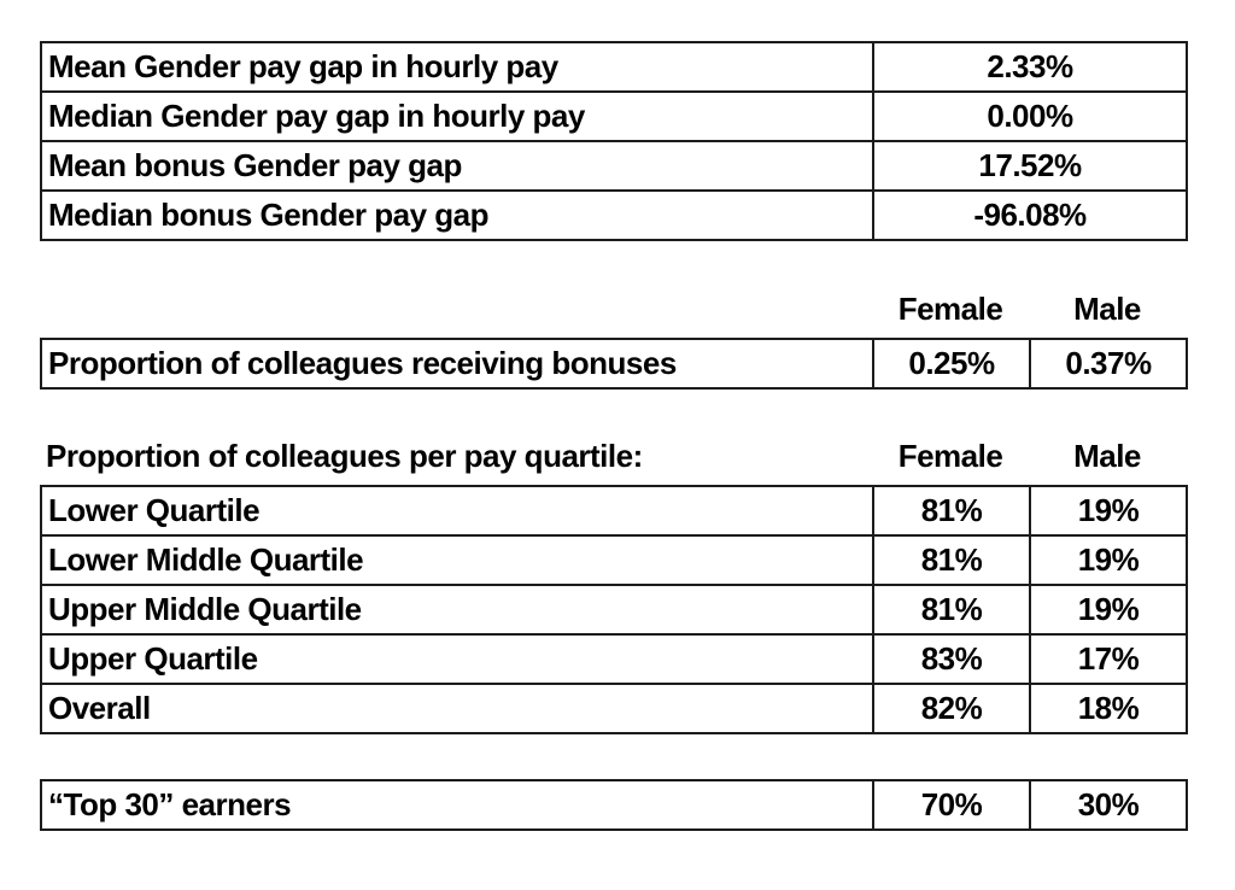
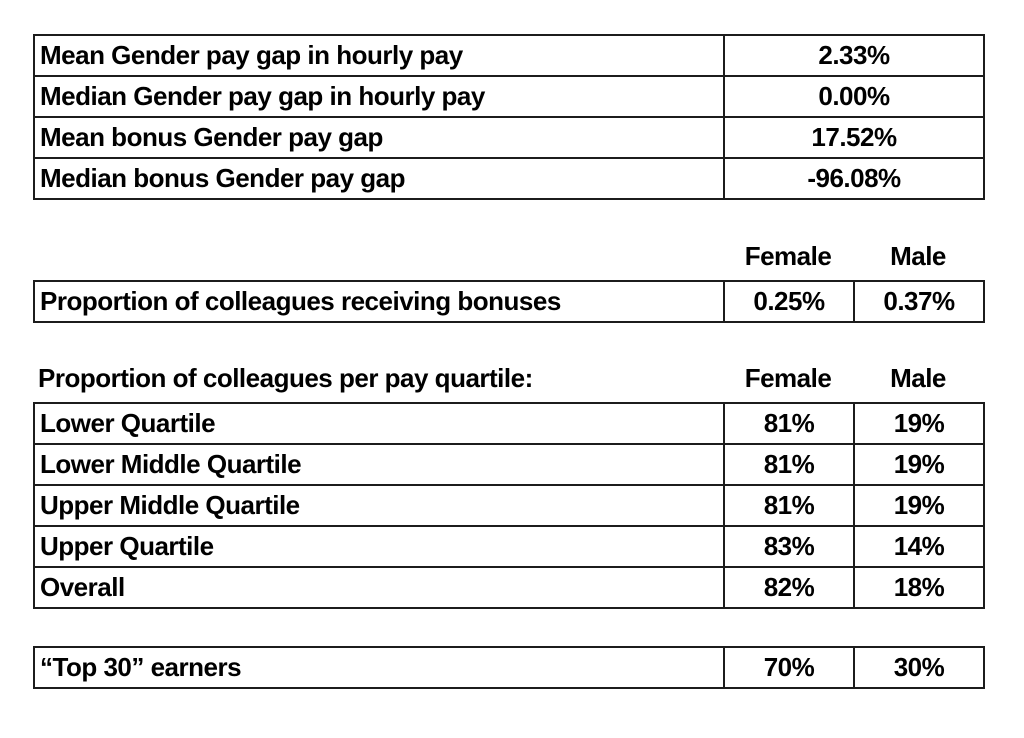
  Mean Gender pay gap in hourly pay	2.33%
  Median Gender pay gap in hourly pay	0.00%
  Mean bonus Gender pay gap	17.52%
  Median bonus Gender pay gap	-96.08%
  Female
  Male
  Proportion of colleagues receiving bonuses	0.25%	0.37%
  Proportion of colleagues per pay quartile:
  Female
  Male
  Lower Quartile	81%	19%
  Lower Middle Quartile	81%	19%
  Upper Middle Quartile	81%	19%
- Upper Quartile	83%	17%
+ Upper Quartile	83%	14%
  Overall	82%	18%
  “Top 30” earners	70%	30%
